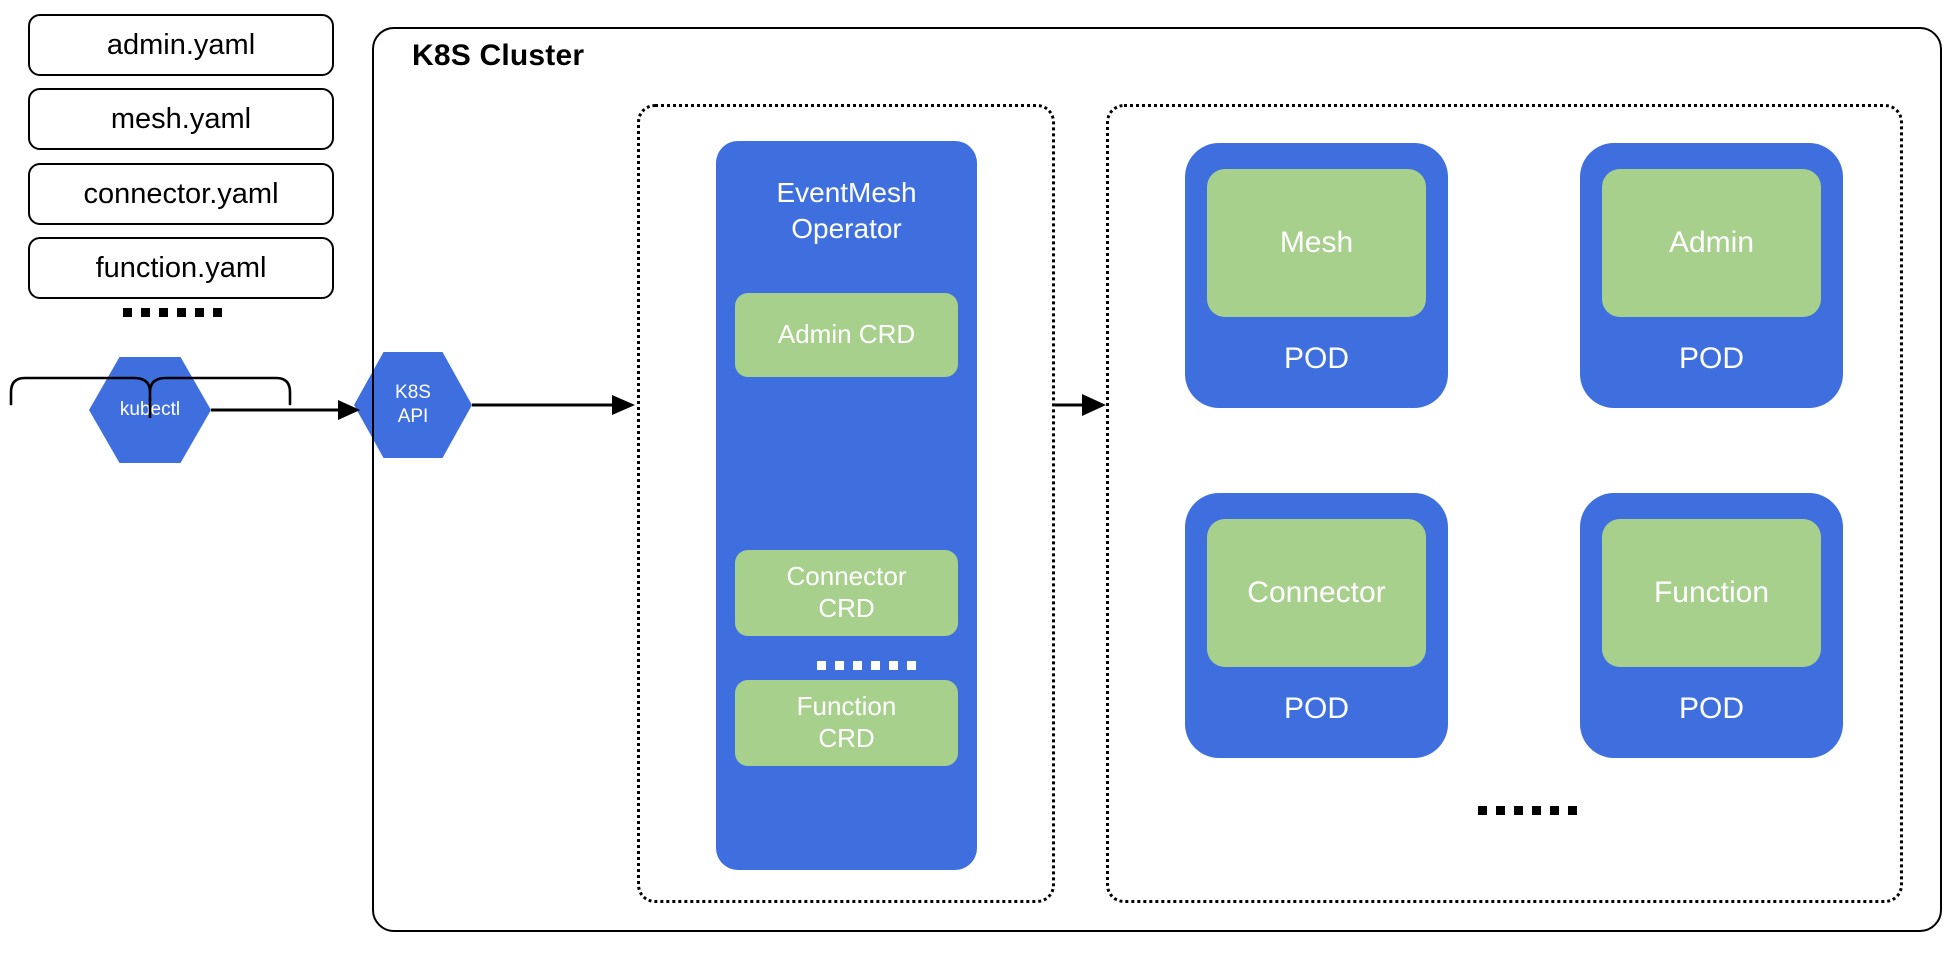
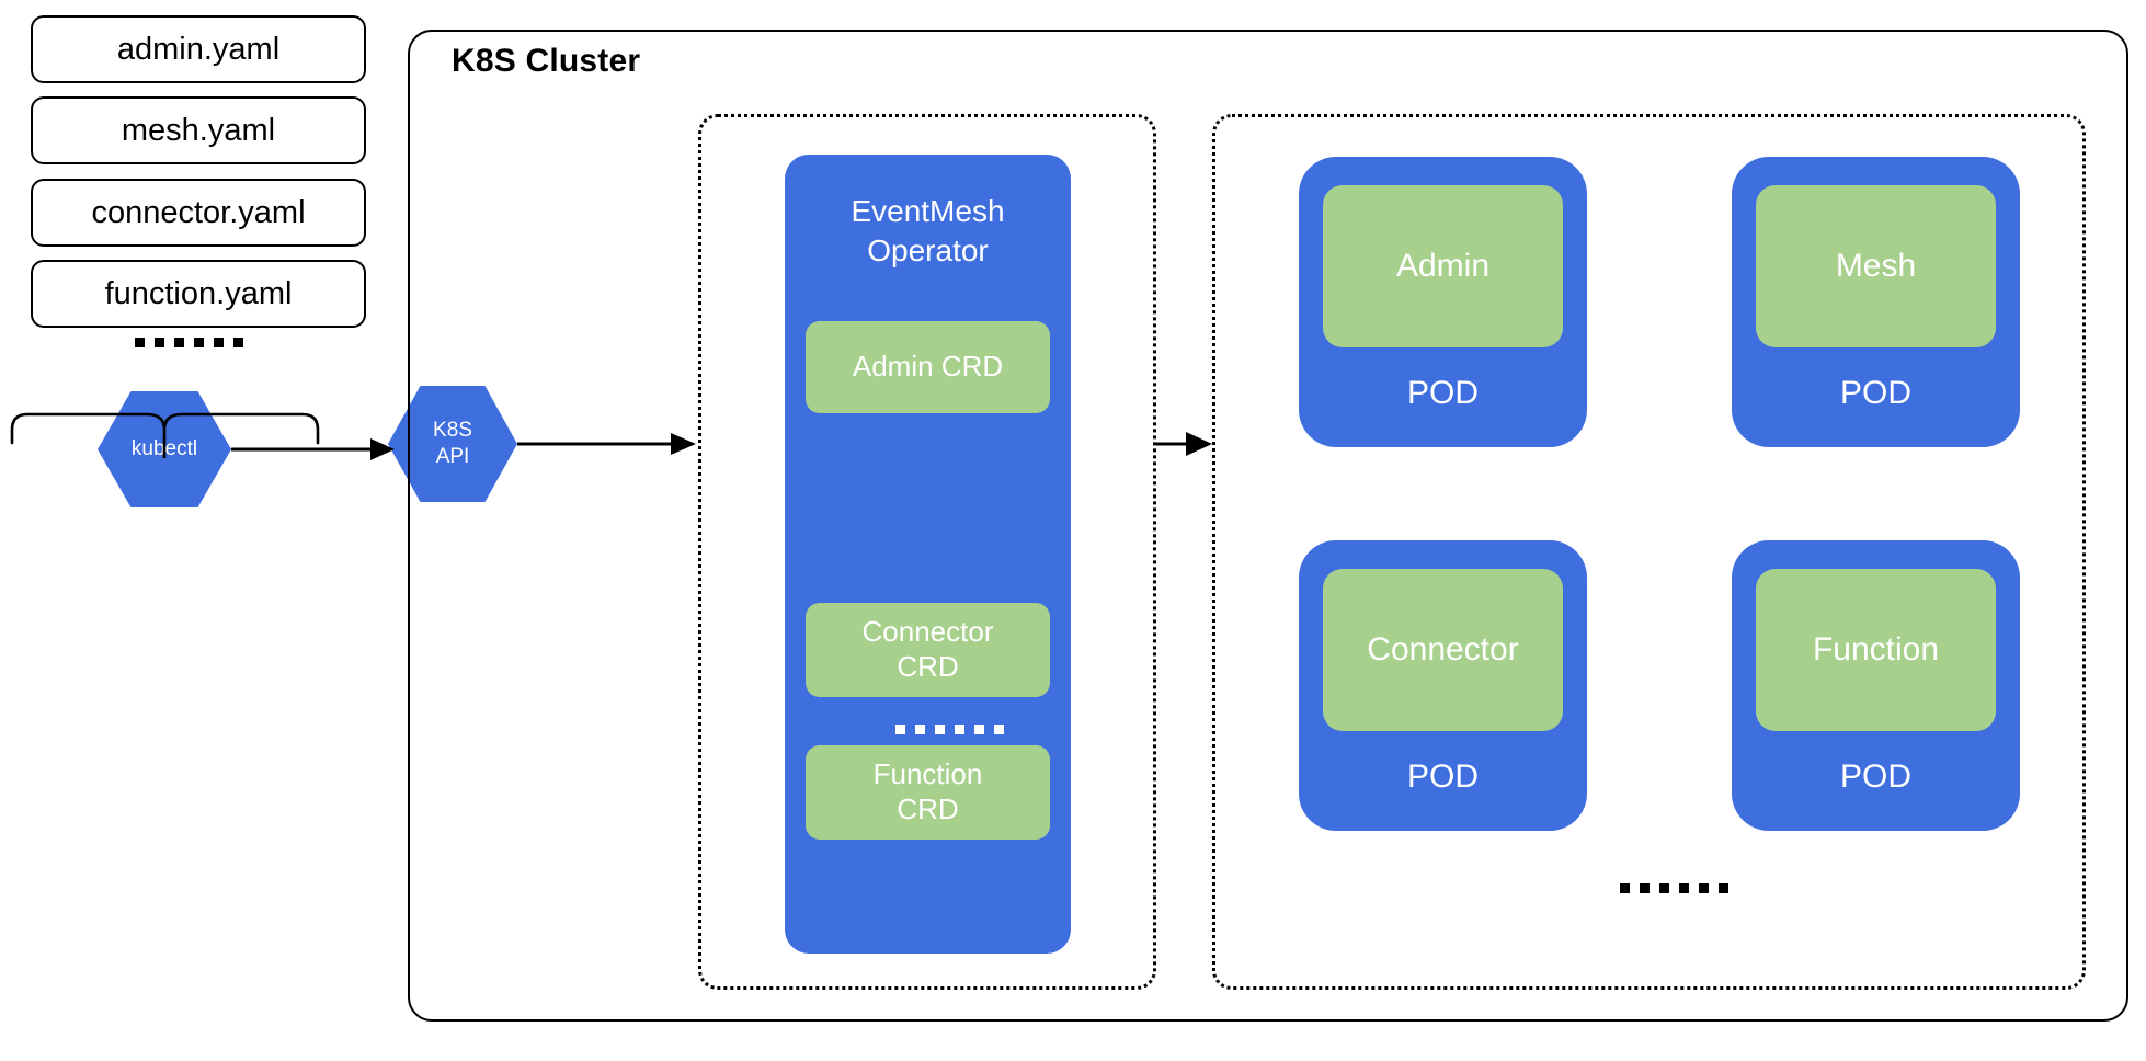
  admin.yaml
  mesh.yaml
  connector.yaml
  function.yaml
  kubectl
  K8S
  API
  K8S Cluster
  EventMesh
  Operator
  Admin CRD
  Connector
  CRD
  Function
  CRD
- Mesh
+ Admin
  POD
- Admin
+ Mesh
  POD
  Connector
  POD
  Function
  POD
